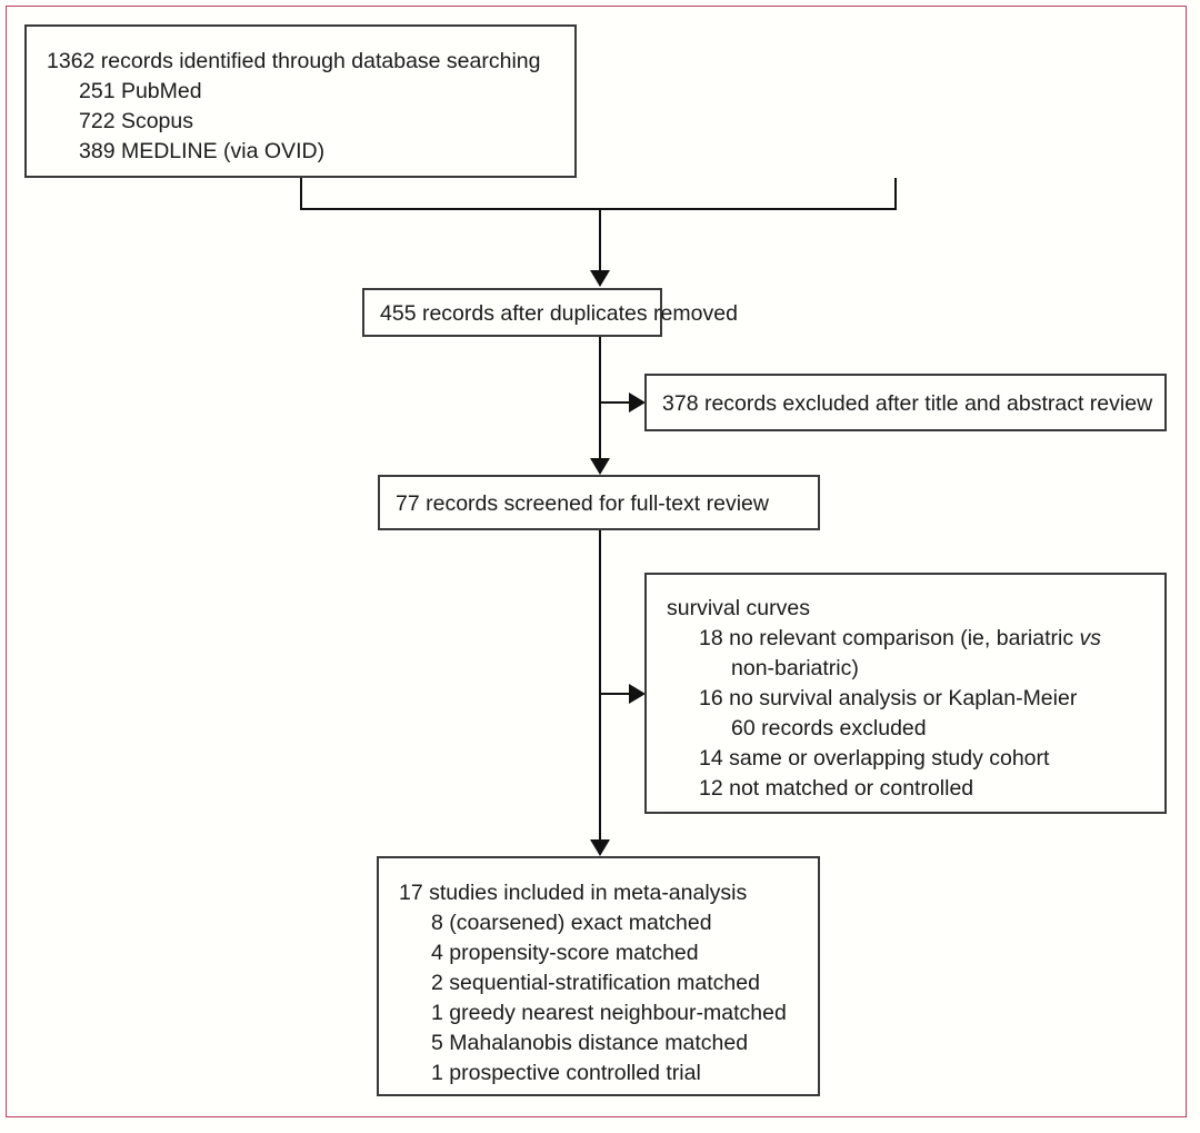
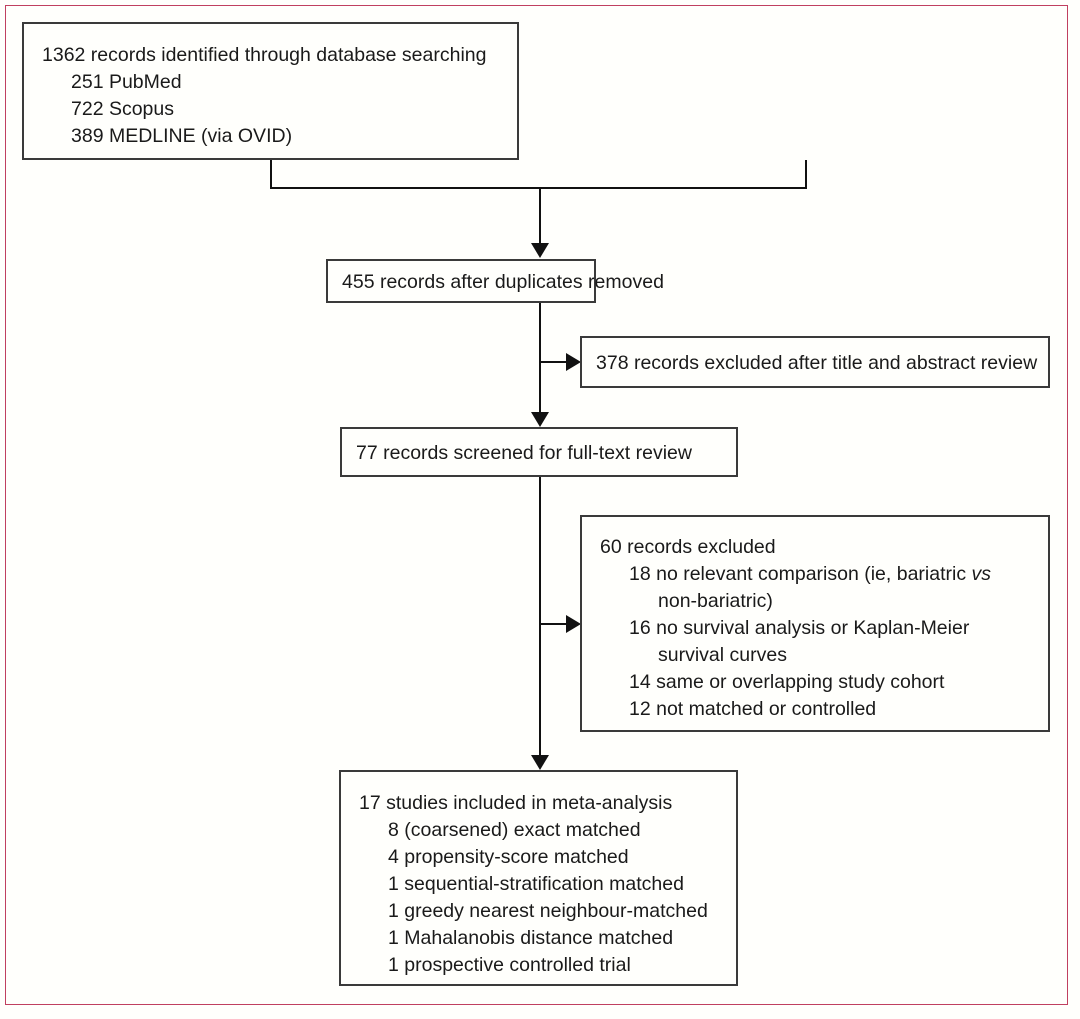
  1362 records identified through database searching
  251 PubMed
  722 Scopus
  389 MEDLINE (via OVID)
  455 records after duplicates removed
  378 records excluded after title and abstract review
  77 records screened for full-text review
- survival curves
+ 60 records excluded
  18 no relevant comparison (ie, bariatric vs
  non-bariatric)
  16 no survival analysis or Kaplan-Meier
- 60 records excluded
+ survival curves
  14 same or overlapping study cohort
  12 not matched or controlled
  17 studies included in meta-analysis
  8 (coarsened) exact matched
  4 propensity-score matched
- 2 sequential-stratification matched
+ 1 sequential-stratification matched
  1 greedy nearest neighbour-matched
- 5 Mahalanobis distance matched
+ 1 Mahalanobis distance matched
  1 prospective controlled trial
